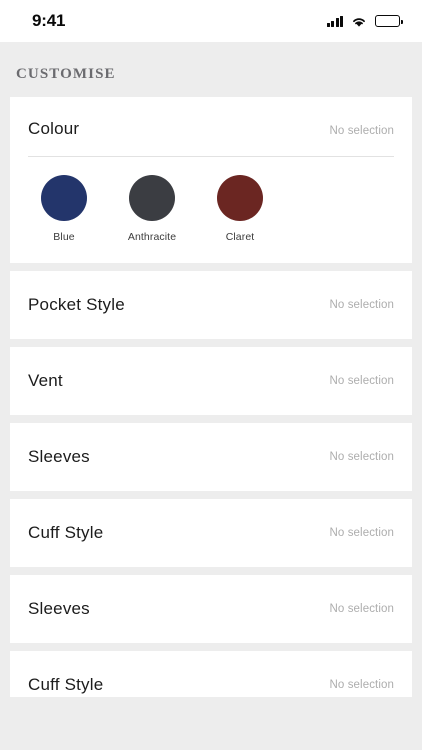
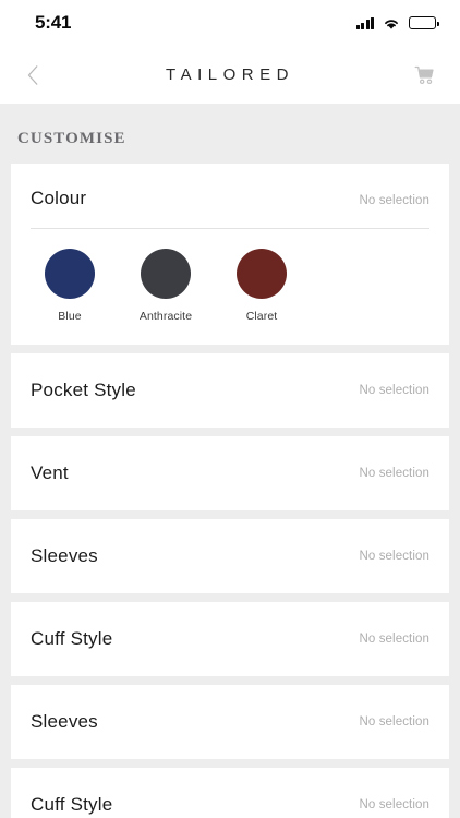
- 9:41
+ 5:41
+ TAILORED
  CUSTOMISE
  Colour
  No selection
  Blue
  Anthracite
  Claret
  Pocket Style
  No selection
  Vent
  No selection
  Sleeves
  No selection
  Cuff Style
  No selection
  Sleeves
  No selection
  Cuff Style
  No selection
